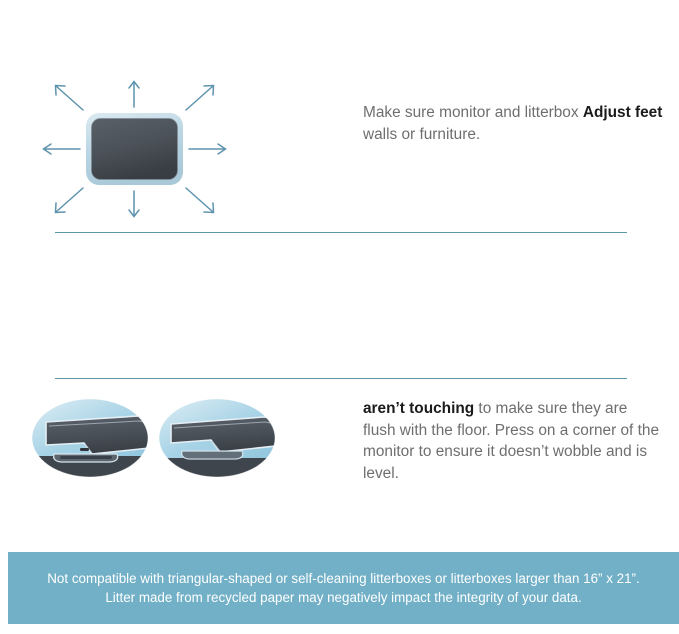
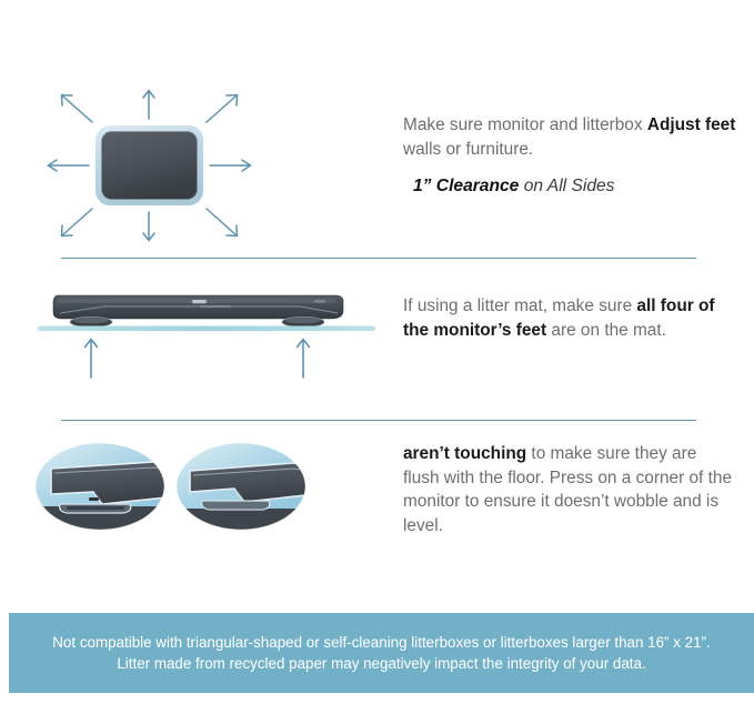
  Make sure monitor and litterbox Adjust feet walls or furniture.
+ 1” Clearance on All Sides
+ If using a litter mat, make sure all four of the monitor’s feet are on the mat.
  aren’t touching to make sure they are flush with the floor. Press on a corner of the monitor to ensure it doesn’t wobble and is level.
  Not compatible with triangular-shaped or self-cleaning litterboxes or litterboxes larger than 16” x 21”.
  Litter made from recycled paper may negatively impact the integrity of your data.
